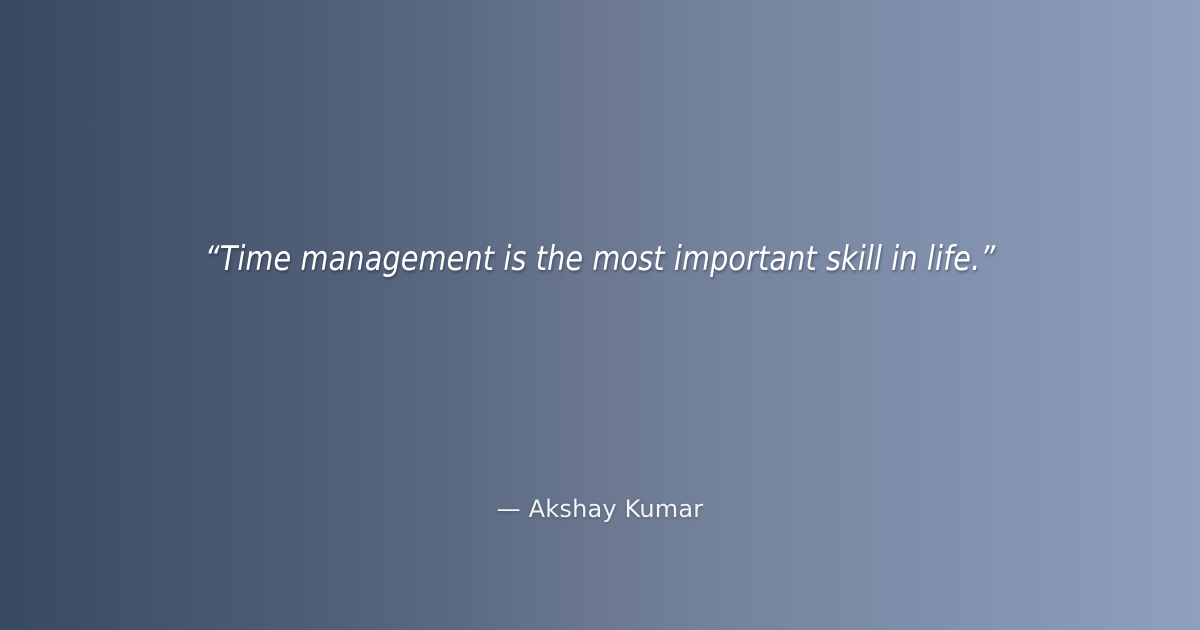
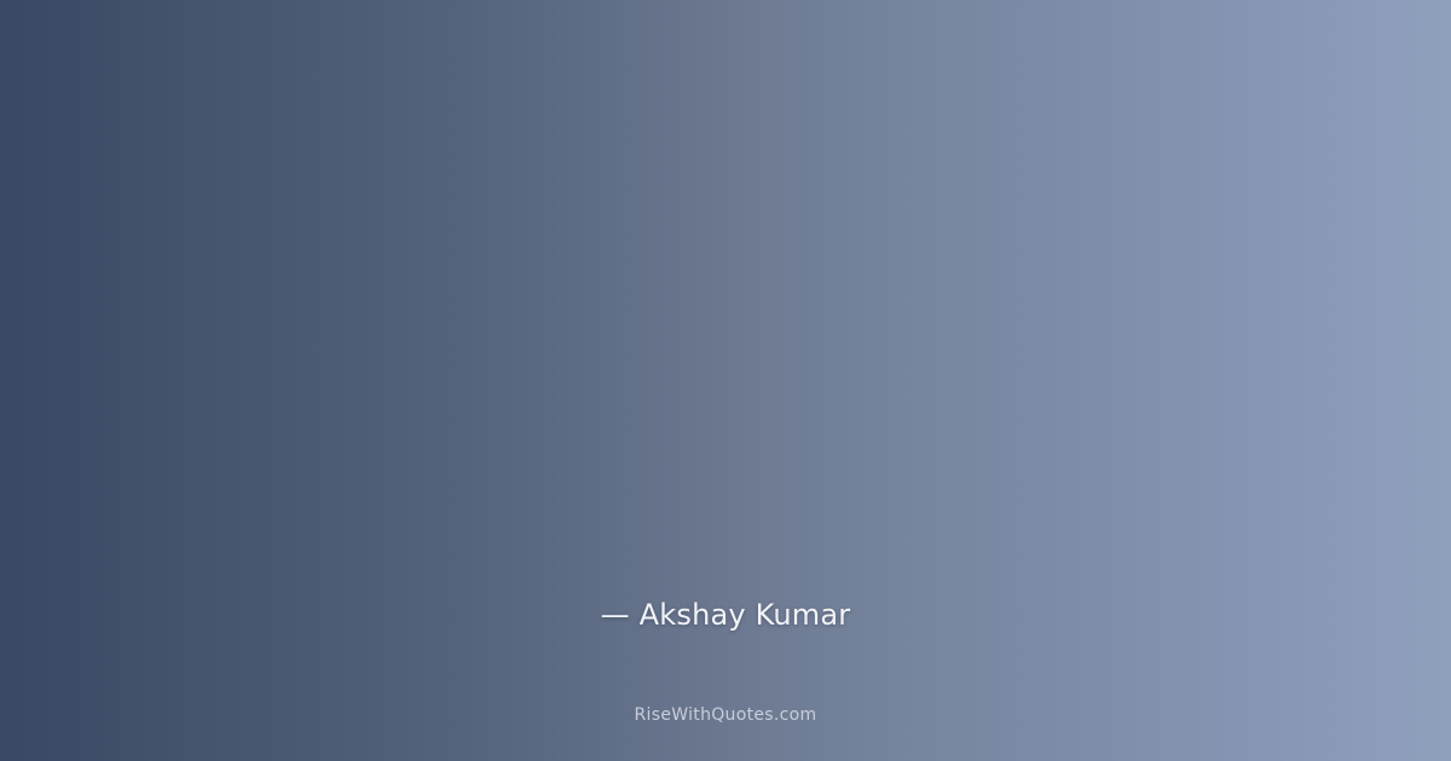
- “Time management is the most important skill in life.”
  — Akshay Kumar
+ RiseWithQuotes.com
